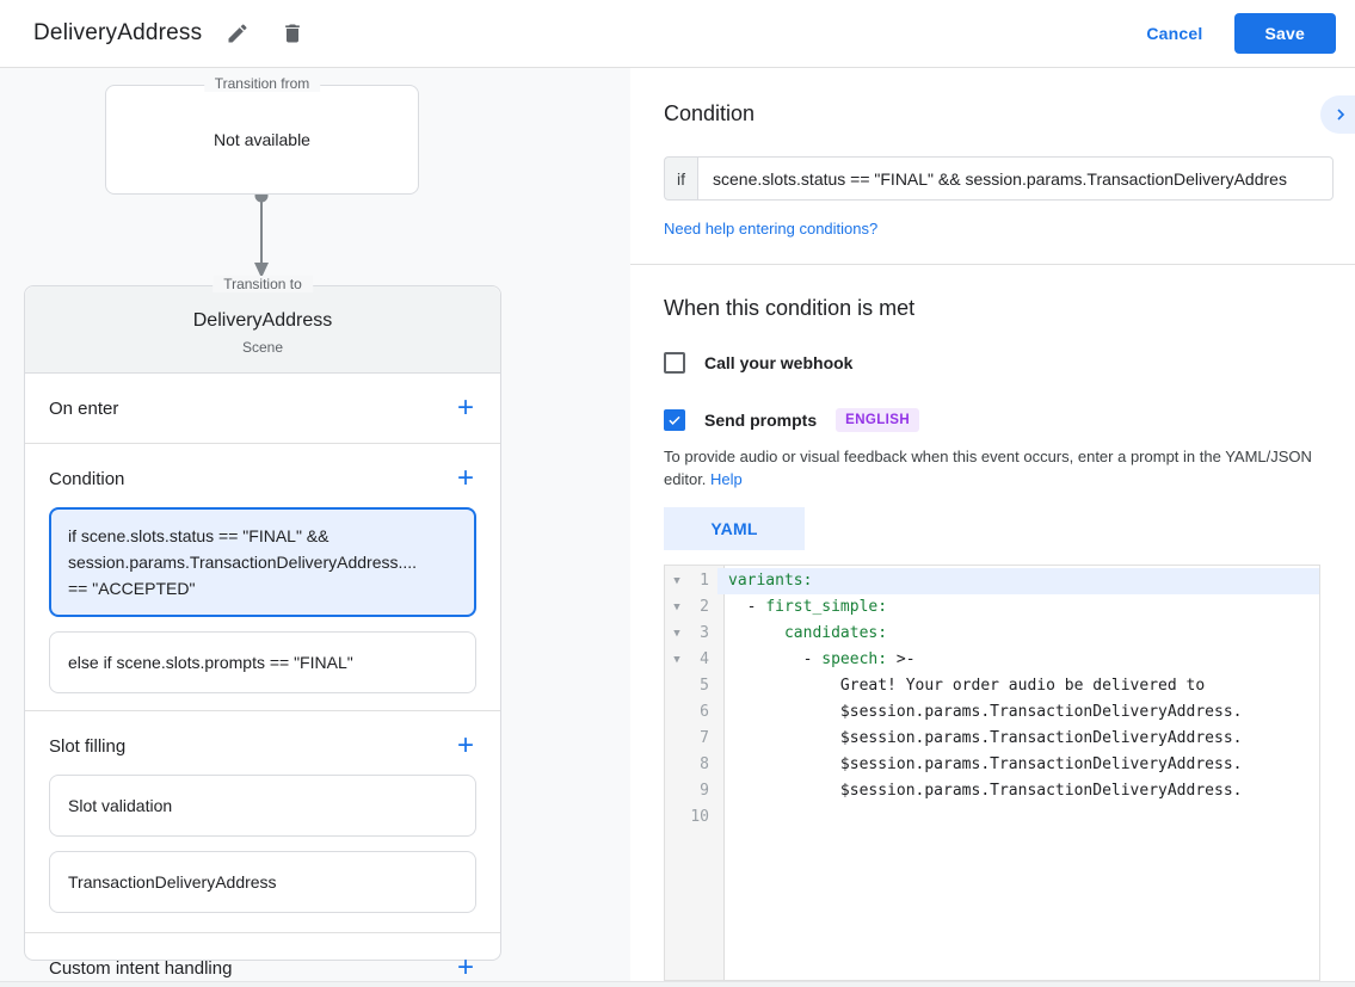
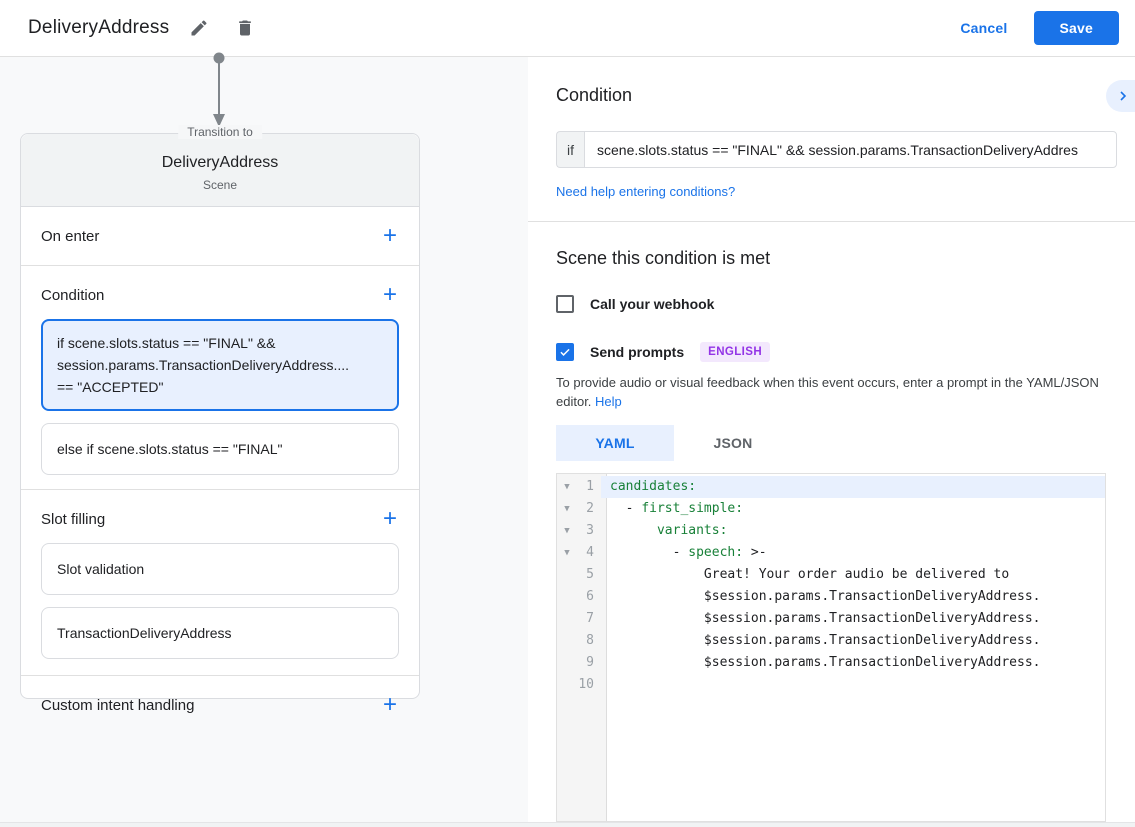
  DeliveryAddress
  Cancel
  Save
- Transition from
- Not available
  Transition to
  DeliveryAddress
  Scene
  On enter
  +
  Condition
  +
  if scene.slots.status == "FINAL" &&
  session.params.TransactionDeliveryAddress....
  == "ACCEPTED"
- else if scene.slots.prompts == "FINAL"
+ else if scene.slots.status == "FINAL"
  Slot filling
  +
  Slot validation
  TransactionDeliveryAddress
  Custom intent handling
  +
  Condition
  if
  scene.slots.status == "FINAL" && session.params.TransactionDeliveryAddres
  Need help entering conditions?
- When this condition is met
+ Scene this condition is met
  Call your webhook
  Send prompts
  ENGLISH
  To provide audio or visual feedback when this event occurs, enter a prompt in the YAML/JSON editor. Help
  YAML
+ JSON
  ▼
  1
- variants:
+ candidates:
  ▼
  2
  - first_simple:
  ▼
  3
- candidates:
+ variants:
  ▼
  4
  - speech: >-
  5
  Great! Your order audio be delivered to
  6
  $session.params.TransactionDeliveryAddress.
  7
  $session.params.TransactionDeliveryAddress.
  8
  $session.params.TransactionDeliveryAddress.
  9
  $session.params.TransactionDeliveryAddress.
  10
